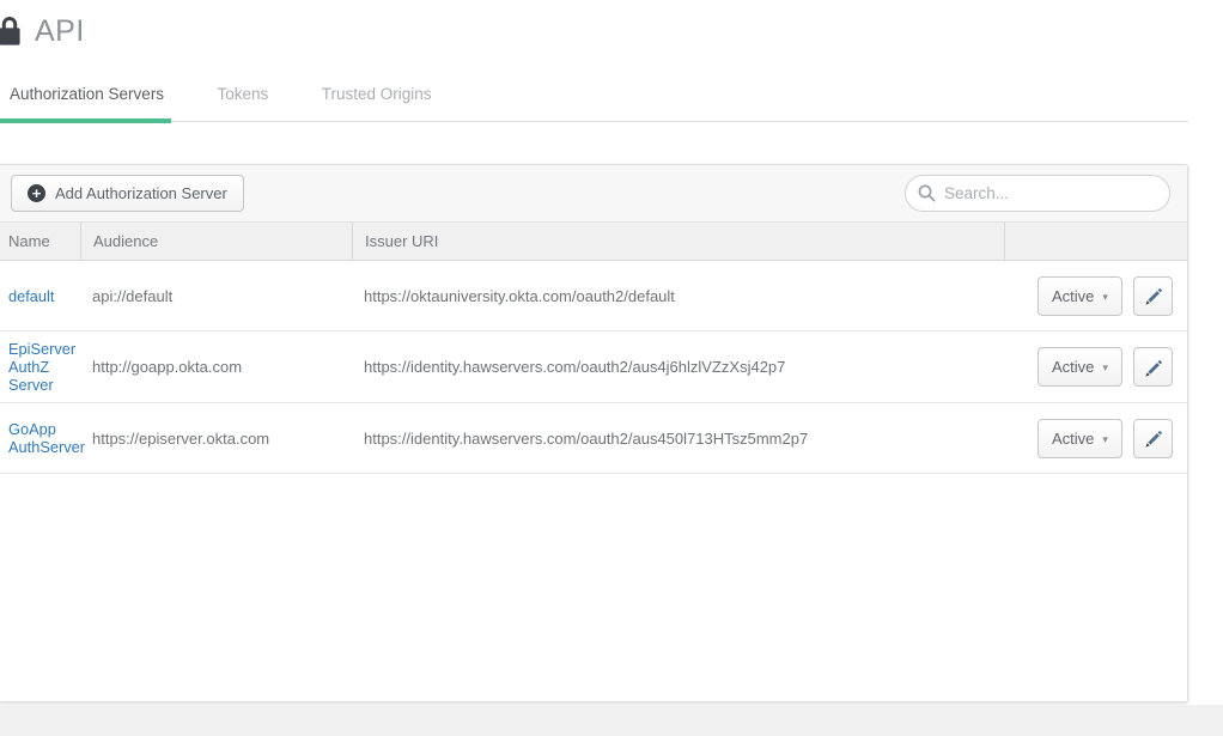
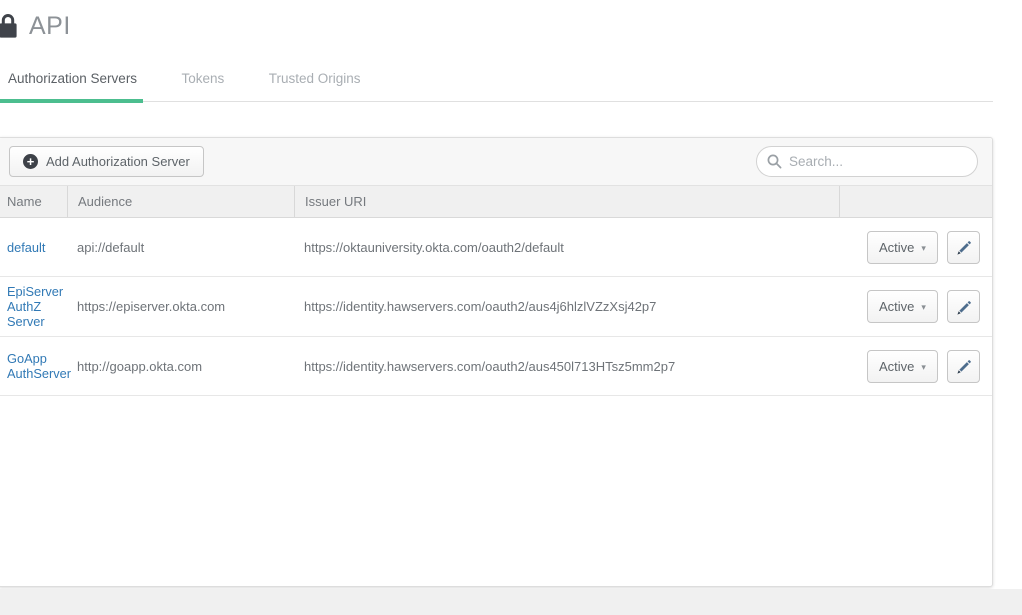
  API
  Authorization Servers Tokens Trusted Origins
  +
  Add Authorization Server
  Search...
  Name
  Audience
  Issuer URI
  default
  api://default
  https://oktauniversity.okta.com/oauth2/default
  Active
  ▾
  EpiServer AuthZ Server
- http://goapp.okta.com
+ https://episerver.okta.com
  https://identity.hawservers.com/oauth2/aus4j6hlzlVZzXsj42p7
  Active
  ▾
  GoApp AuthServer
- https://episerver.okta.com
+ http://goapp.okta.com
  https://identity.hawservers.com/oauth2/aus450l713HTsz5mm2p7
  Active
  ▾
